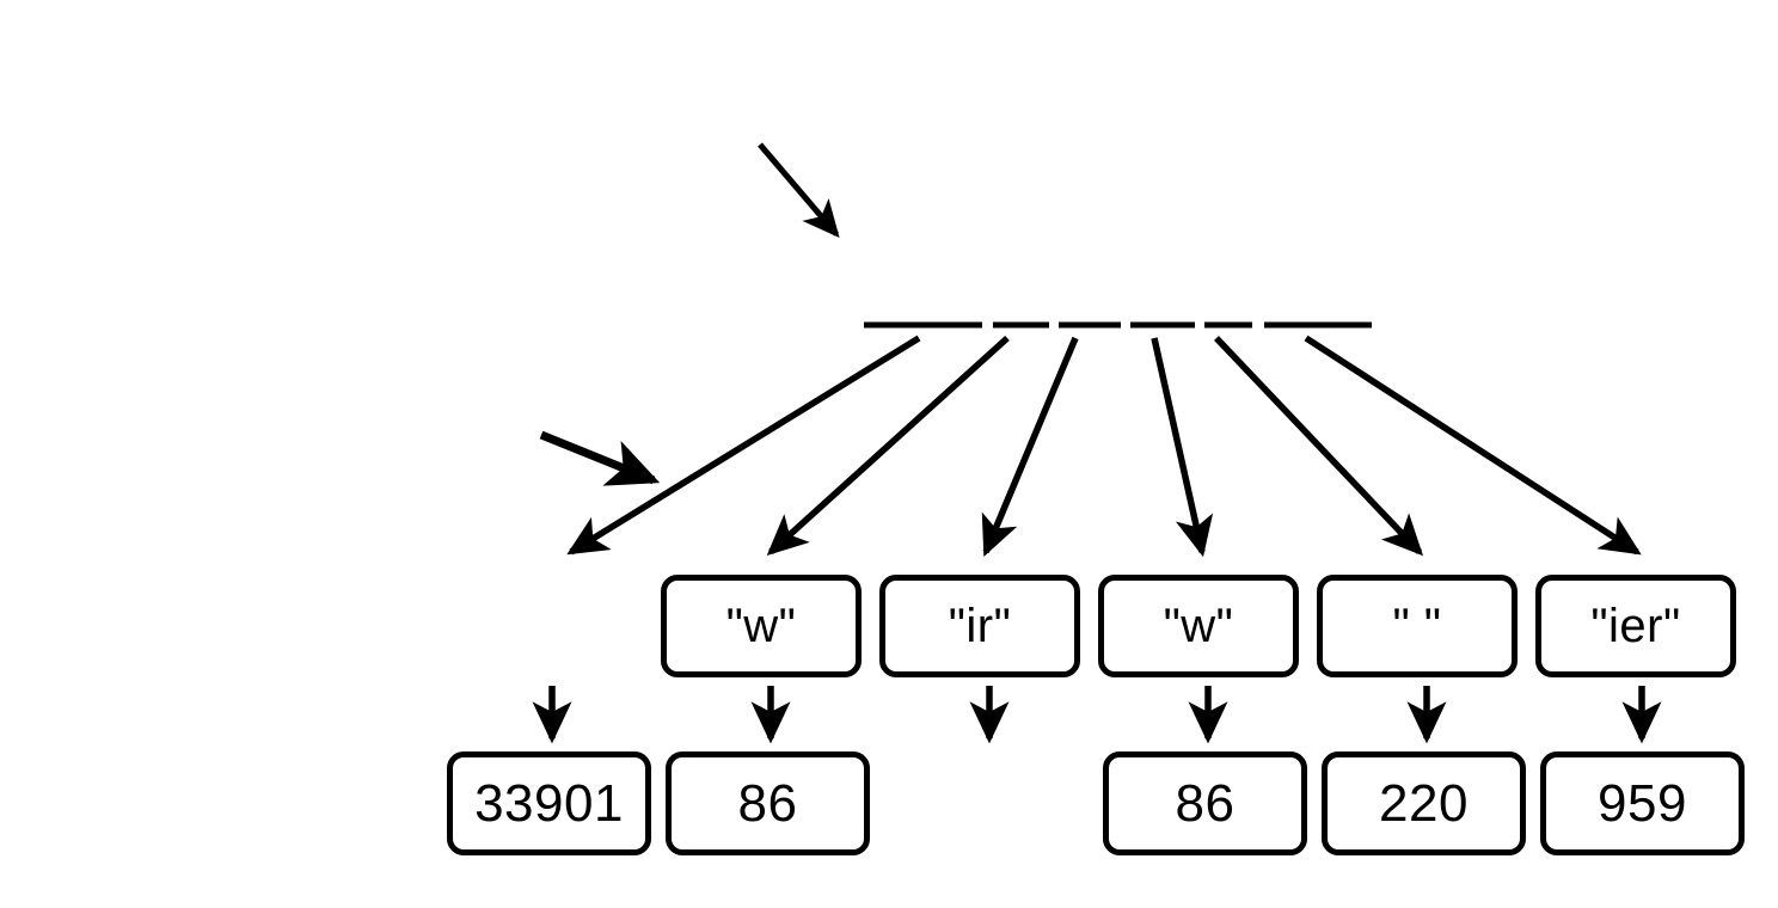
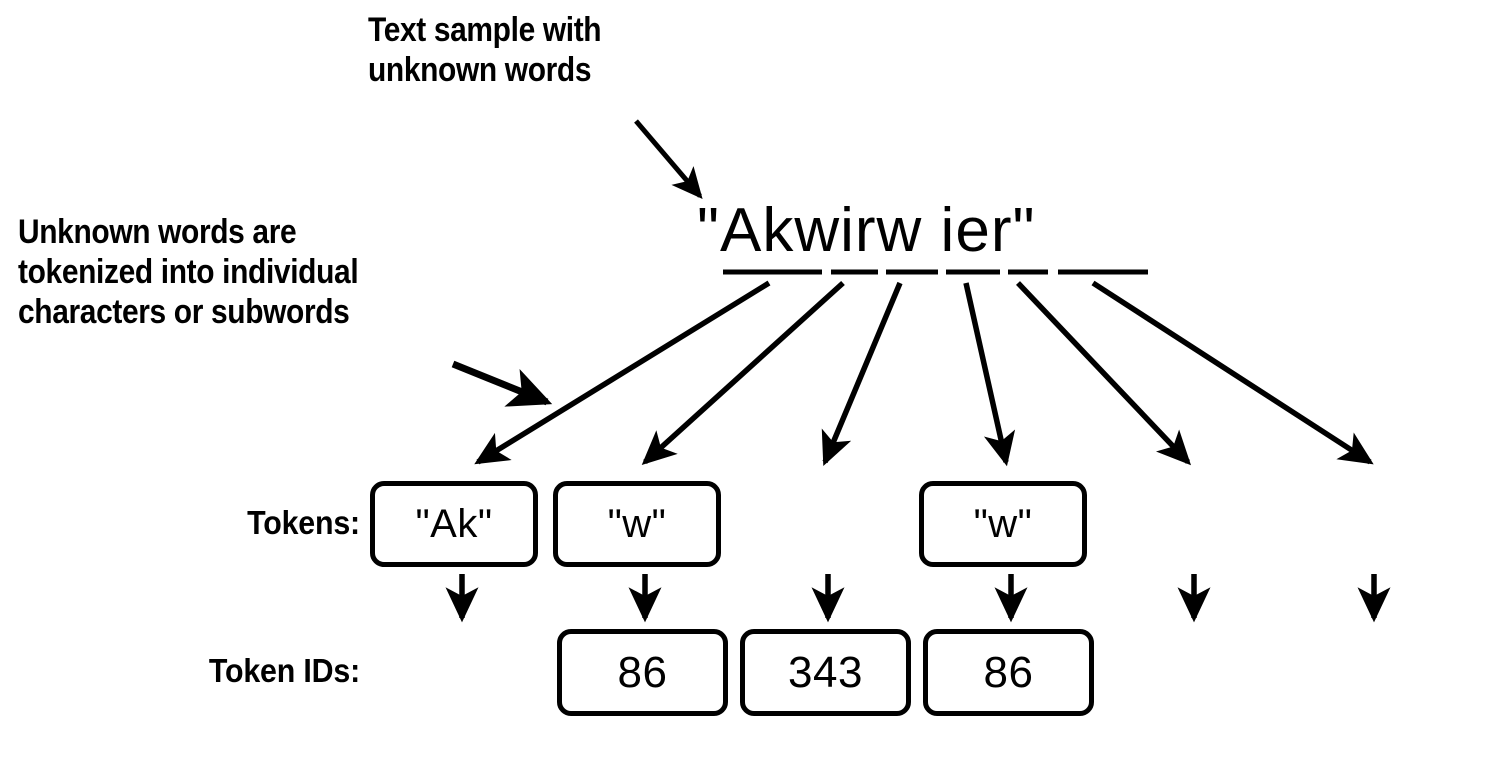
+ Text sample with
+ unknown words
+ Unknown words are
+ tokenized into individual
+ characters or subwords
+ "Akwirw ier"
+ Tokens:
+ Token IDs:
+ "Ak"
  "w"
- "ir"
  "w"
- " "
- "ier"
- 33901
  86
+ 343
  86
- 220
- 959
